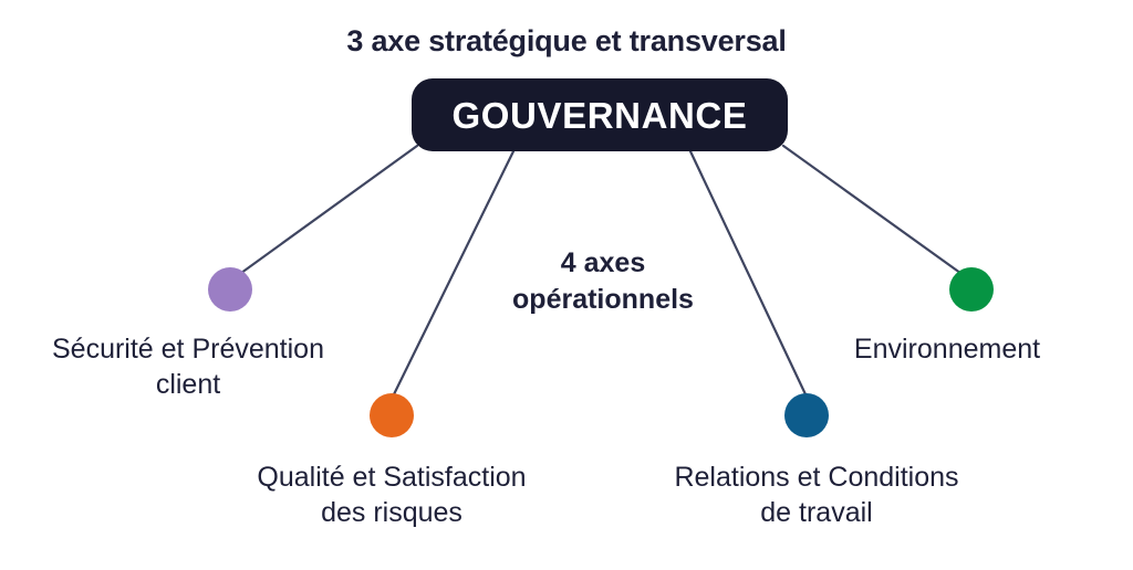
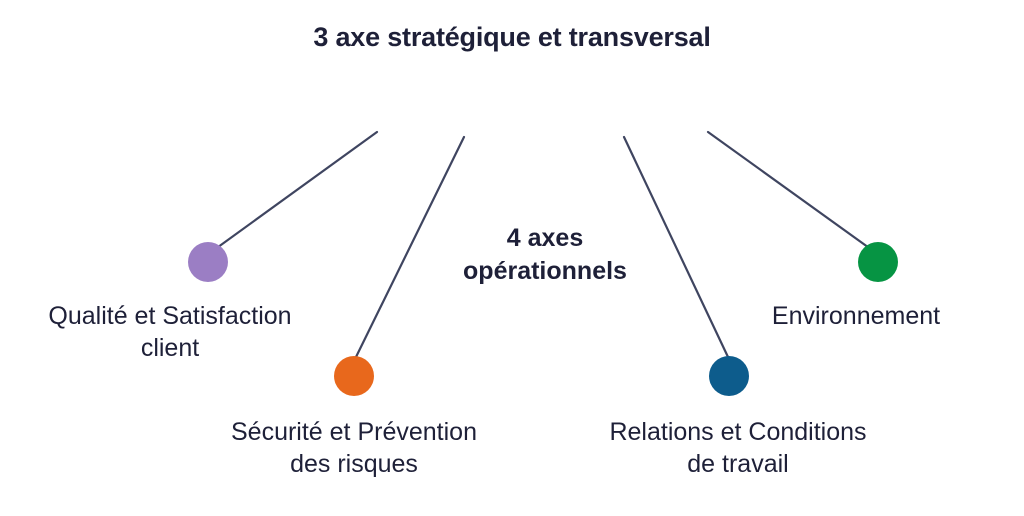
  3 axe stratégique et transversal
- GOUVERNANCE
  4 axes
  opérationnels
- Sécurité et Prévention
+ Qualité et Satisfaction
  client
- Qualité et Satisfaction
+ Sécurité et Prévention
  des risques
  Relations et Conditions
  de travail
  Environnement
